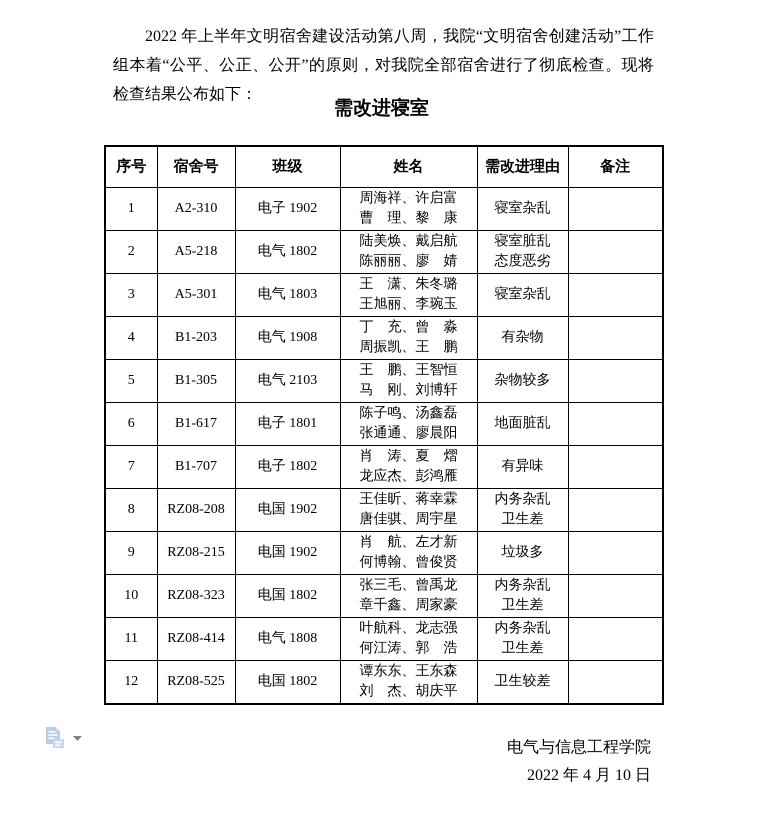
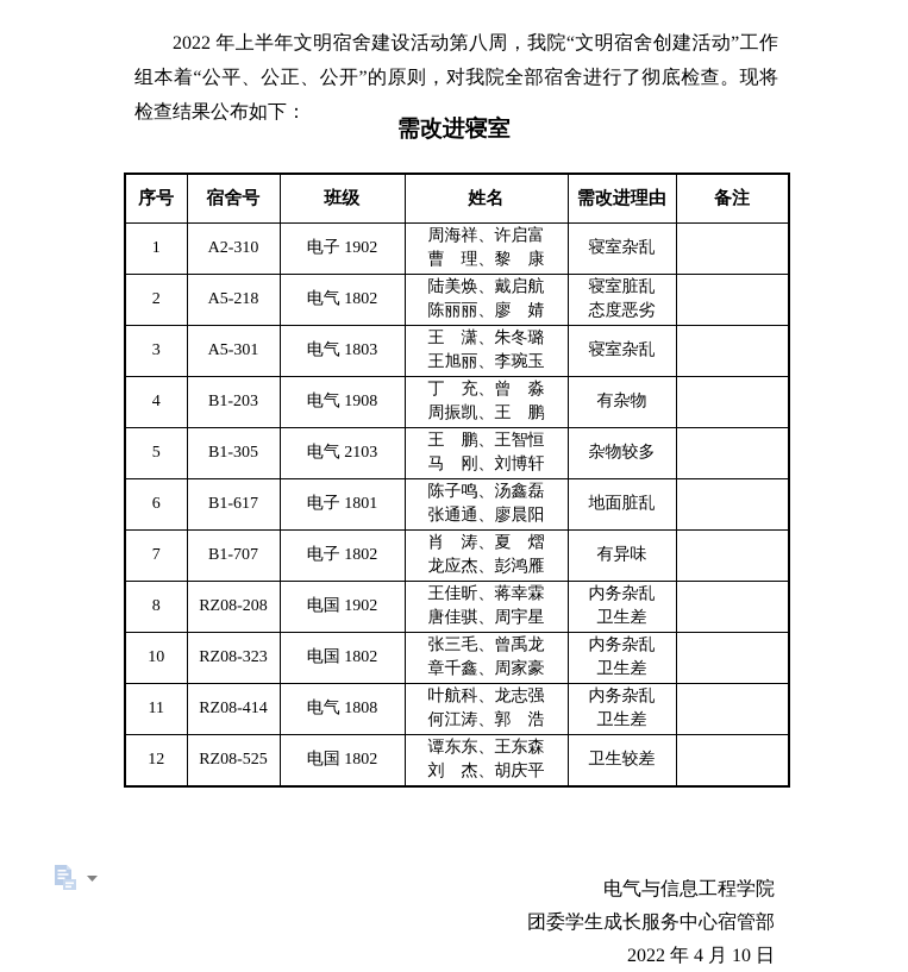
  2022 年上半年文明宿舍建设活动第八周，我院“文明宿舍创建活动”工作组本着“公平、公正、公开”的原则，对我院全部宿舍进行了彻底检查。现将检查结果公布如下：
  需改进寝室
  序号	宿舍号	班级	姓名	需改进理由	备注
  1	A2-310	电子 1902	周海祥、许启富 曹 理、黎 康	寝室杂乱
  2	A5-218	电气 1802	陆美焕、戴启航 陈丽丽、廖 婧	寝室脏乱 态度恶劣
  3	A5-301	电气 1803	王 潇、朱冬璐 王旭丽、李琬玉	寝室杂乱
  4	B1-203	电气 1908	丁 充、曾 淼 周振凯、王 鹏	有杂物
  5	B1-305	电气 2103	王 鹏、王智恒 马 刚、刘博轩	杂物较多
  6	B1-617	电子 1801	陈子鸣、汤鑫磊 张通通、廖晨阳	地面脏乱
  7	B1-707	电子 1802	肖 涛、夏 熠 龙应杰、彭鸿雁	有异味
  8	RZ08-208	电国 1902	王佳昕、蒋幸霖 唐佳骐、周宇星	内务杂乱 卫生差
- 9	RZ08-215	电国 1902	肖 航、左才新 何博翰、曾俊贤	垃圾多
  10	RZ08-323	电国 1802	张三毛、曾禹龙 章千鑫、周家豪	内务杂乱 卫生差
  11	RZ08-414	电气 1808	叶航科、龙志强 何江涛、郭 浩	内务杂乱 卫生差
  12	RZ08-525	电国 1802	谭东东、王东森 刘 杰、胡庆平	卫生较差
  电气与信息工程学院
+ 团委学生成长服务中心宿管部
  2022 年 4 月 10 日
